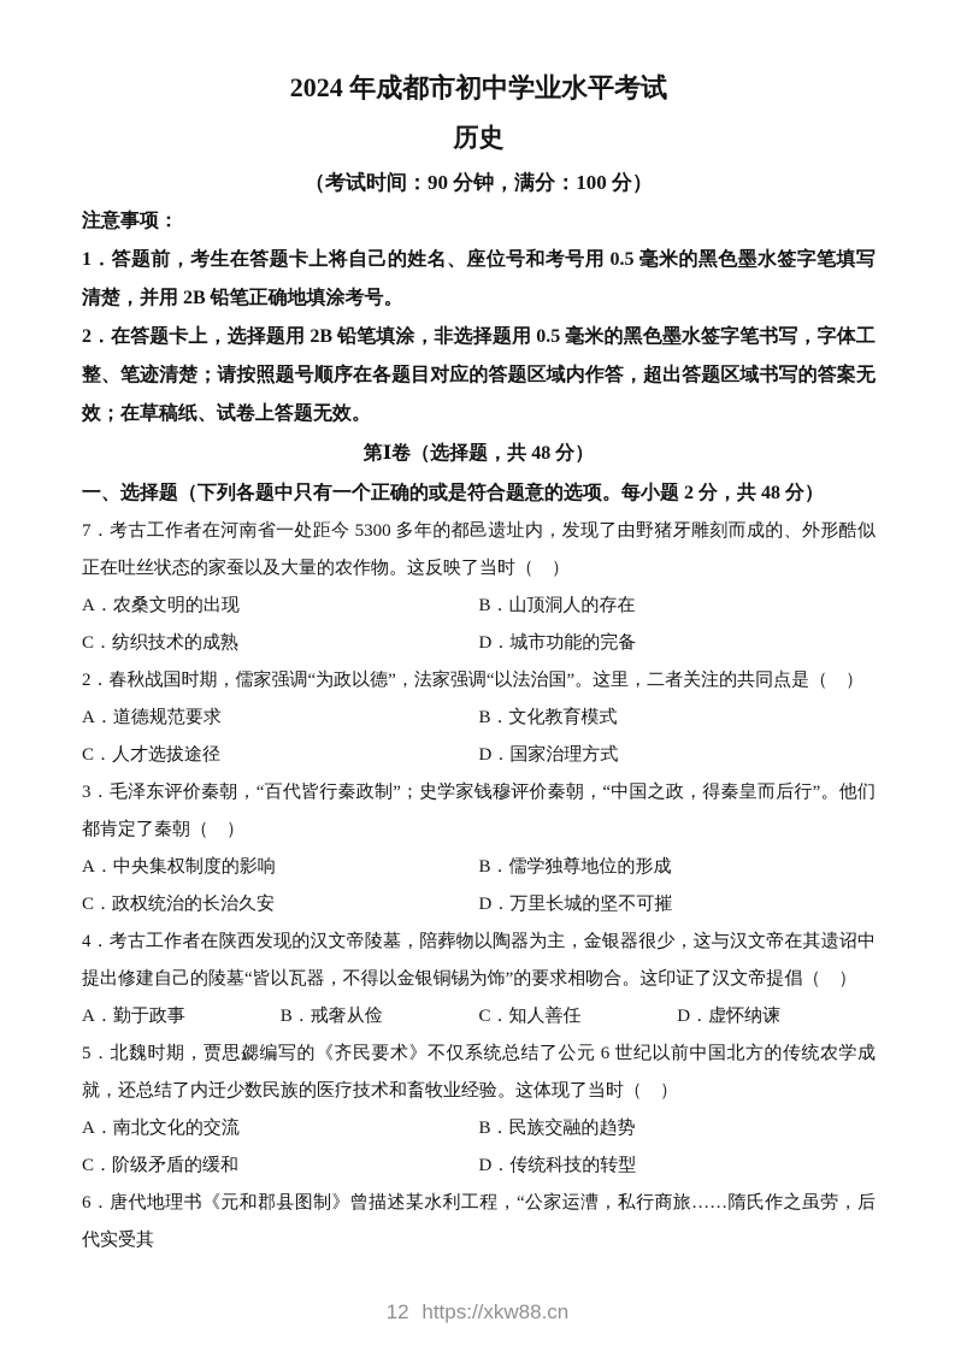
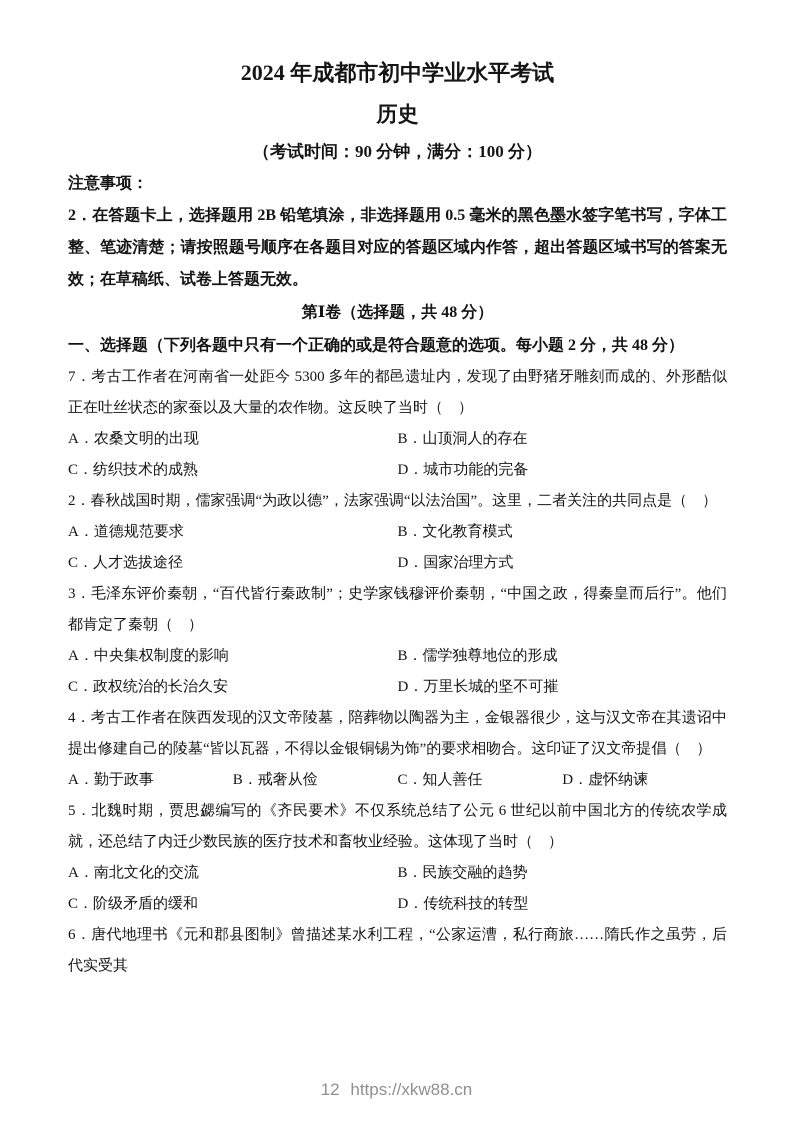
  2024 年成都市初中学业水平考试
  历史
  （考试时间：90 分钟，满分：100 分）
  注意事项：
- 1．答题前，考生在答题卡上将自己的姓名、座位号和考号用 0.5 毫米的黑色墨水签字笔填写清楚，并用 2B 铅笔正确地填涂考号。
  2．在答题卡上，选择题用 2B 铅笔填涂，非选择题用 0.5 毫米的黑色墨水签字笔书写，字体工整、笔迹清楚；请按照题号顺序在各题目对应的答题区域内作答，超出答题区域书写的答案无效；在草稿纸、试卷上答题无效。
  第Ⅰ卷（选择题，共 48 分）
  一、选择题（下列各题中只有一个正确的或是符合题意的选项。每小题 2 分，共 48 分）
  7．考古工作者在河南省一处距今 5300 多年的都邑遗址内，发现了由野猪牙雕刻而成的、外形酷似正在吐丝状态的家蚕以及大量的农作物。这反映了当时（ ）
  A．农桑文明的出现
  B．山顶洞人的存在
  C．纺织技术的成熟
  D．城市功能的完备
  2．春秋战国时期，儒家强调“为政以德”，法家强调“以法治国”。这里，二者关注的共同点是（ ）
  A．道德规范要求
  B．文化教育模式
  C．人才选拔途径
  D．国家治理方式
  3．毛泽东评价秦朝，“百代皆行秦政制”；史学家钱穆评价秦朝，“中国之政，得秦皇而后行”。他们都肯定了秦朝（ ）
  A．中央集权制度的影响
  B．儒学独尊地位的形成
  C．政权统治的长治久安
  D．万里长城的坚不可摧
  4．考古工作者在陕西发现的汉文帝陵墓，陪葬物以陶器为主，金银器很少，这与汉文帝在其遗诏中提出修建自己的陵墓“皆以瓦器，不得以金银铜锡为饰”的要求相吻合。这印证了汉文帝提倡（ ）
  A．勤于政事
  B．戒奢从俭
  C．知人善任
  D．虚怀纳谏
  5．北魏时期，贾思勰编写的《齐民要术》不仅系统总结了公元 6 世纪以前中国北方的传统农学成就，还总结了内迁少数民族的医疗技术和畜牧业经验。这体现了当时（ ）
  A．南北文化的交流
  B．民族交融的趋势
  C．阶级矛盾的缓和
  D．传统科技的转型
  6．唐代地理书《元和郡县图制》曾描述某水利工程，“公家运漕，私行商旅……隋氏作之虽劳，后代实受其
  12 https://xkw88.cn
